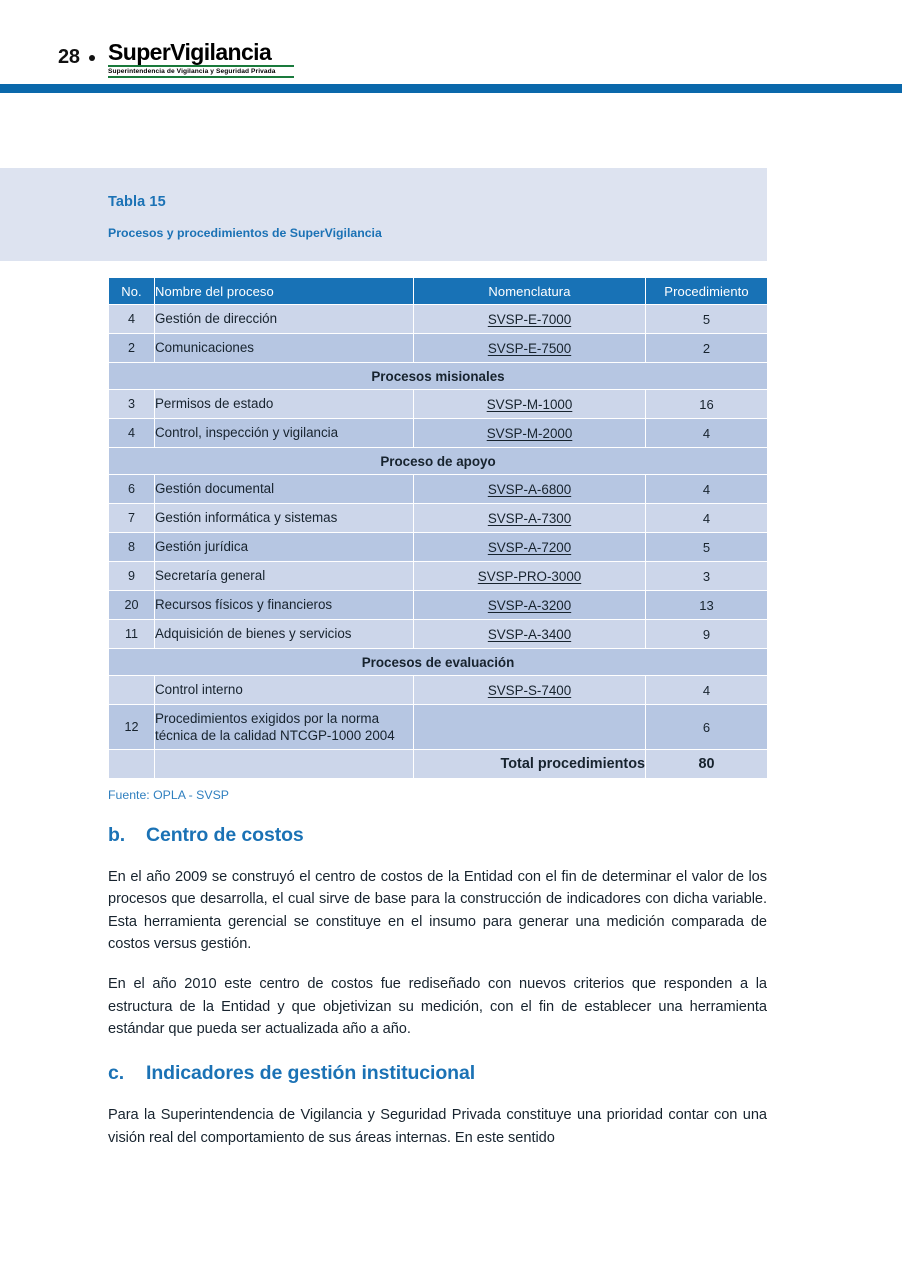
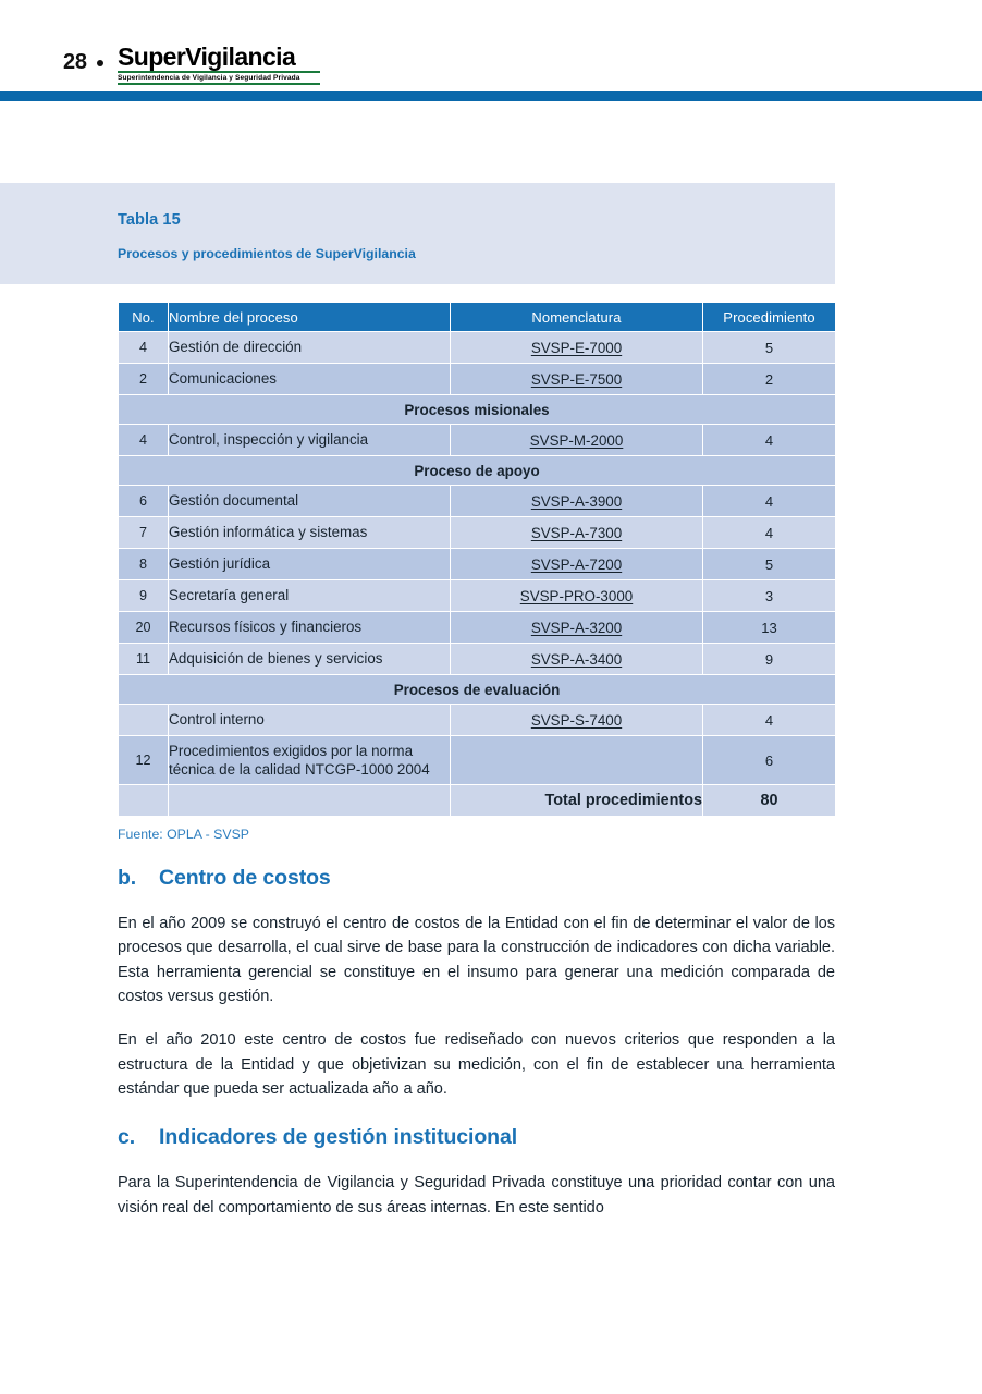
  28
  SuperVigilancia
  Tabla 15
  Procesos y procedimientos de SuperVigilancia
  No.	Nombre del proceso	Nomenclatura	Procedimiento
  4	Gestión de dirección	SVSP-E-7000	5
  2	Comunicaciones	SVSP-E-7500	2
  Procesos misionales
- 3	Permisos de estado	SVSP-M-1000	16
  4	Control, inspección y vigilancia	SVSP-M-2000	4
  Proceso de apoyo
- 6	Gestión documental	SVSP-A-6800	4
+ 6	Gestión documental	SVSP-A-3900	4
  7	Gestión informática y sistemas	SVSP-A-7300	4
  8	Gestión jurídica	SVSP-A-7200	5
  9	Secretaría general	SVSP-PRO-3000	3
  20	Recursos físicos y financieros	SVSP-A-3200	13
  11	Adquisición de bienes y servicios	SVSP-A-3400	9
  Procesos de evaluación
  	Control interno	SVSP-S-7400	4
  12	Procedimientos exigidos por la norma técnica de la calidad NTCGP-1000 2004		6
  		Total procedimientos	80
  Fuente: OPLA - SVSP
  b.
  Centro de costos
  En el año 2009 se construyó el centro de costos de la Entidad con el fin de determinar el valor de los procesos que desarrolla, el cual sirve de base para la construcción de indicadores con dicha variable. Esta herramienta gerencial se constituye en el insumo para generar una medición comparada de costos versus gestión.
  En el año 2010 este centro de costos fue rediseñado con nuevos criterios que responden a la estructura de la Entidad y que objetivizan su medición, con el fin de establecer una herramienta estándar que pueda ser actualizada año a año.
  c.
  Indicadores de gestión institucional
  Para la Superintendencia de Vigilancia y Seguridad Privada constituye una prioridad contar con una visión real del comportamiento de sus áreas internas. En este sentido
